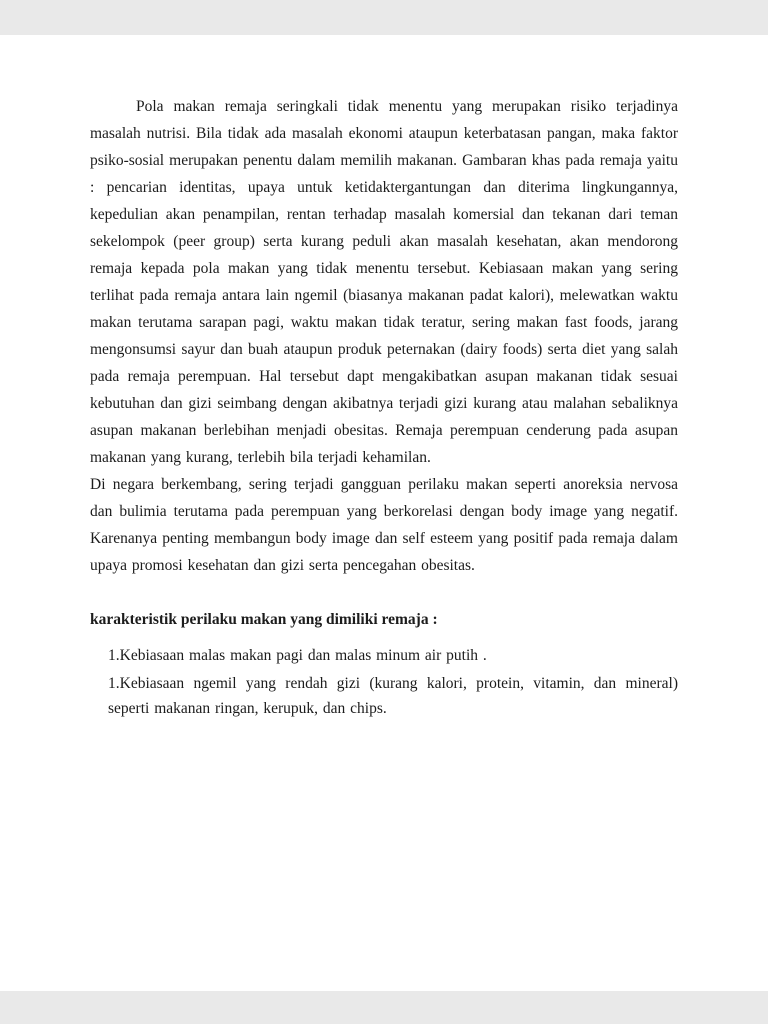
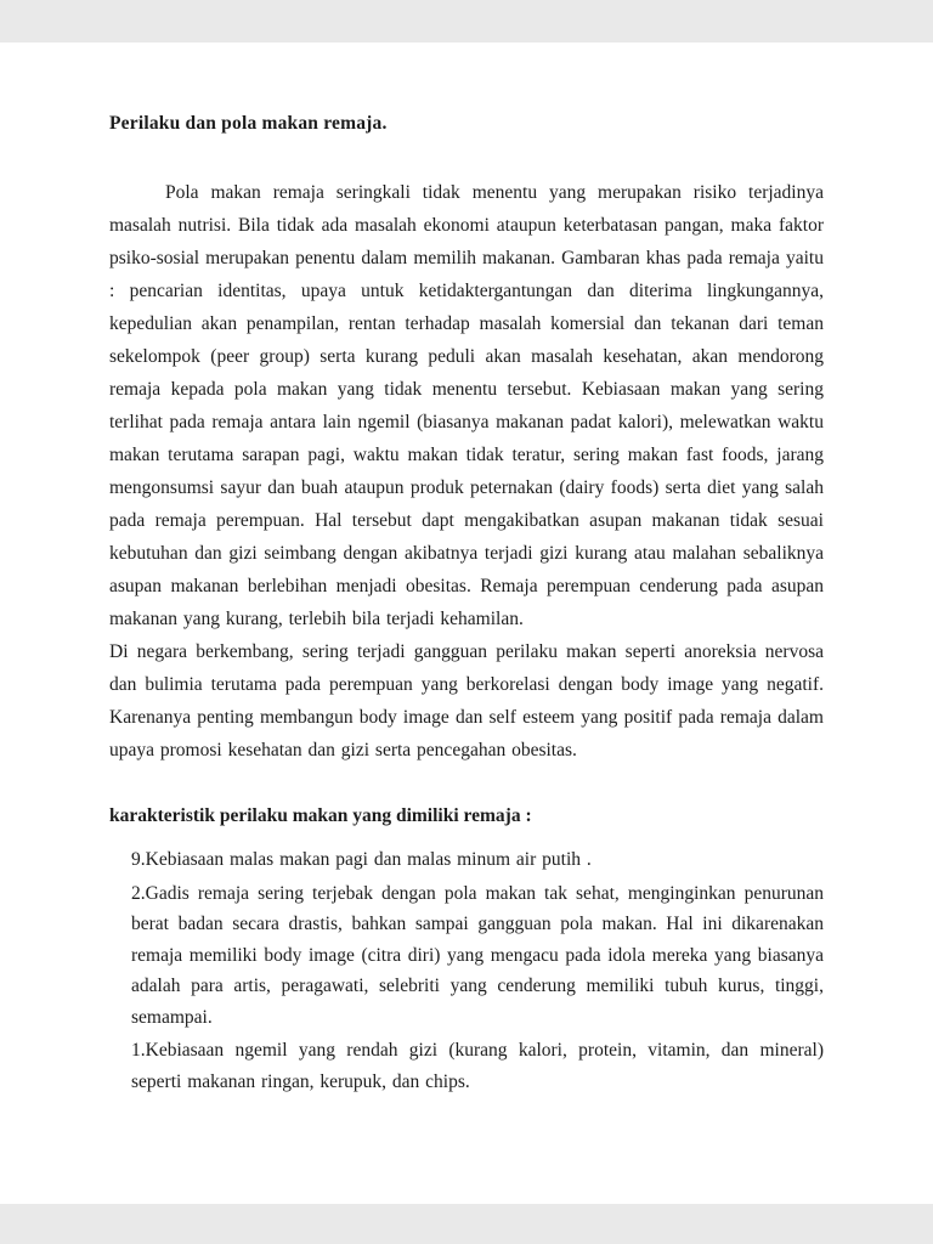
+ Perilaku dan pola makan remaja.
  Pola makan remaja seringkali tidak menentu yang merupakan risiko terjadinya masalah nutrisi. Bila tidak ada masalah ekonomi ataupun keterbatasan pangan, maka faktor psiko-sosial merupakan penentu dalam memilih makanan. Gambaran khas pada remaja yaitu : pencarian identitas, upaya untuk ketidaktergantungan dan diterima lingkungannya, kepedulian akan penampilan, rentan terhadap masalah komersial dan tekanan dari teman sekelompok (peer group) serta kurang peduli akan masalah kesehatan, akan mendorong remaja kepada pola makan yang tidak menentu tersebut. Kebiasaan makan yang sering terlihat pada remaja antara lain ngemil (biasanya makanan padat kalori), melewatkan waktu makan terutama sarapan pagi, waktu makan tidak teratur, sering makan fast foods, jarang mengonsumsi sayur dan buah ataupun produk peternakan (dairy foods) serta diet yang salah pada remaja perempuan. Hal tersebut dapt mengakibatkan asupan makanan tidak sesuai kebutuhan dan gizi seimbang dengan akibatnya terjadi gizi kurang atau malahan sebaliknya asupan makanan berlebihan menjadi obesitas. Remaja perempuan cenderung pada asupan makanan yang kurang, terlebih bila terjadi kehamilan.
  Di negara berkembang, sering terjadi gangguan perilaku makan seperti anoreksia nervosa dan bulimia terutama pada perempuan yang berkorelasi dengan body image yang negatif. Karenanya penting membangun body image dan self esteem yang positif pada remaja dalam upaya promosi kesehatan dan gizi serta pencegahan obesitas.
  karakteristik perilaku makan yang dimiliki remaja :
- 1.Kebiasaan malas makan pagi dan malas minum air putih .
+ 9.Kebiasaan malas makan pagi dan malas minum air putih .
+ 2.Gadis remaja sering terjebak dengan pola makan tak sehat, menginginkan penurunan berat badan secara drastis, bahkan sampai gangguan pola makan. Hal ini dikarenakan remaja memiliki body image (citra diri) yang mengacu pada idola mereka yang biasanya adalah para artis, peragawati, selebriti yang cenderung memiliki tubuh kurus, tinggi, semampai.
  1.Kebiasaan ngemil yang rendah gizi (kurang kalori, protein, vitamin, dan mineral) seperti makanan ringan, kerupuk, dan chips.
